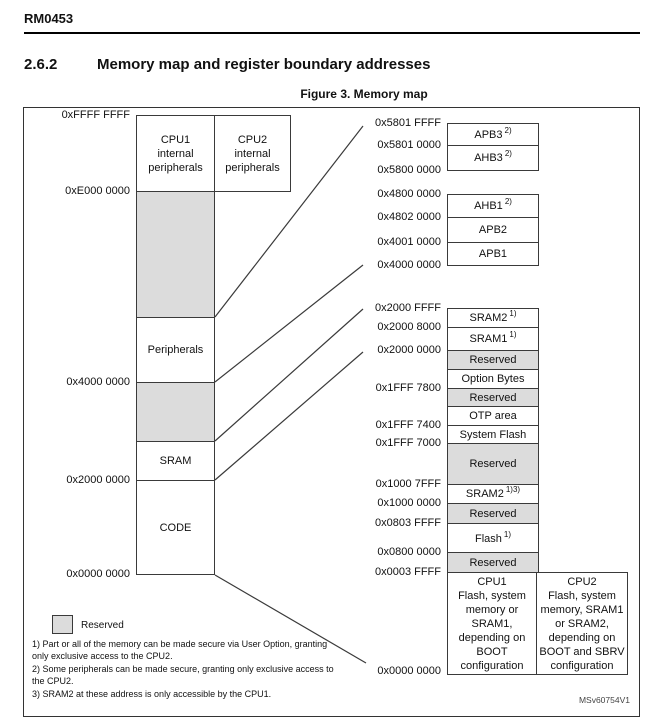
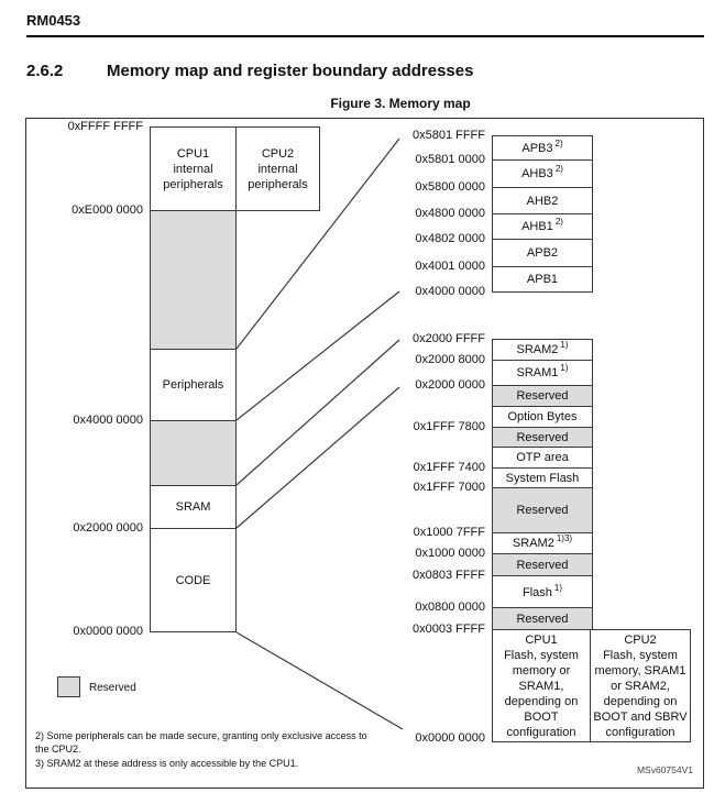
  RM0453
  2.6.2
  Memory map and register boundary addresses
  Figure 3. Memory map
  0xFFFF FFFF
  0xE000 0000
  0x4000 0000
  0x2000 0000
  0x0000 0000
  CPU1
  internal
  peripherals
  CPU2
  internal
  peripherals
  Peripherals
  SRAM
  CODE
  0x5801 FFFF
  0x5801 0000
  0x5800 0000
  0x4800 0000
  0x4802 0000
  0x4001 0000
  0x4000 0000
  APB3
  2)
  AHB3
  2)
+ AHB2
  AHB1
  2)
  APB2
  APB1
  0x2000 FFFF
  0x2000 8000
  0x2000 0000
  0x1FFF 7800
  0x1FFF 7400
  0x1FFF 7000
  0x1000 7FFF
  0x1000 0000
  0x0803 FFFF
  0x0800 0000
  0x0003 FFFF
  0x0000 0000
  SRAM2
  1)
  SRAM1
  1)
  Reserved
  Option Bytes
  Reserved
  OTP area
  System Flash
  Reserved
  SRAM2
  1)3)
  Reserved
  Flash
  1)
  Reserved
  CPU1
  Flash, system
  memory or
  SRAM1,
  depending on
  BOOT
  configuration
  CPU2
  Flash, system
  memory, SRAM1
  or SRAM2,
  depending on
  BOOT and SBRV
  configuration
  Reserved
- 1) Part or all of the memory can be made secure via User Option, granting
- only exclusive access to the CPU2.
  2) Some peripherals can be made secure, granting only exclusive access to
  the CPU2.
  3) SRAM2 at these address is only accessible by the CPU1.
  MSv60754V1
